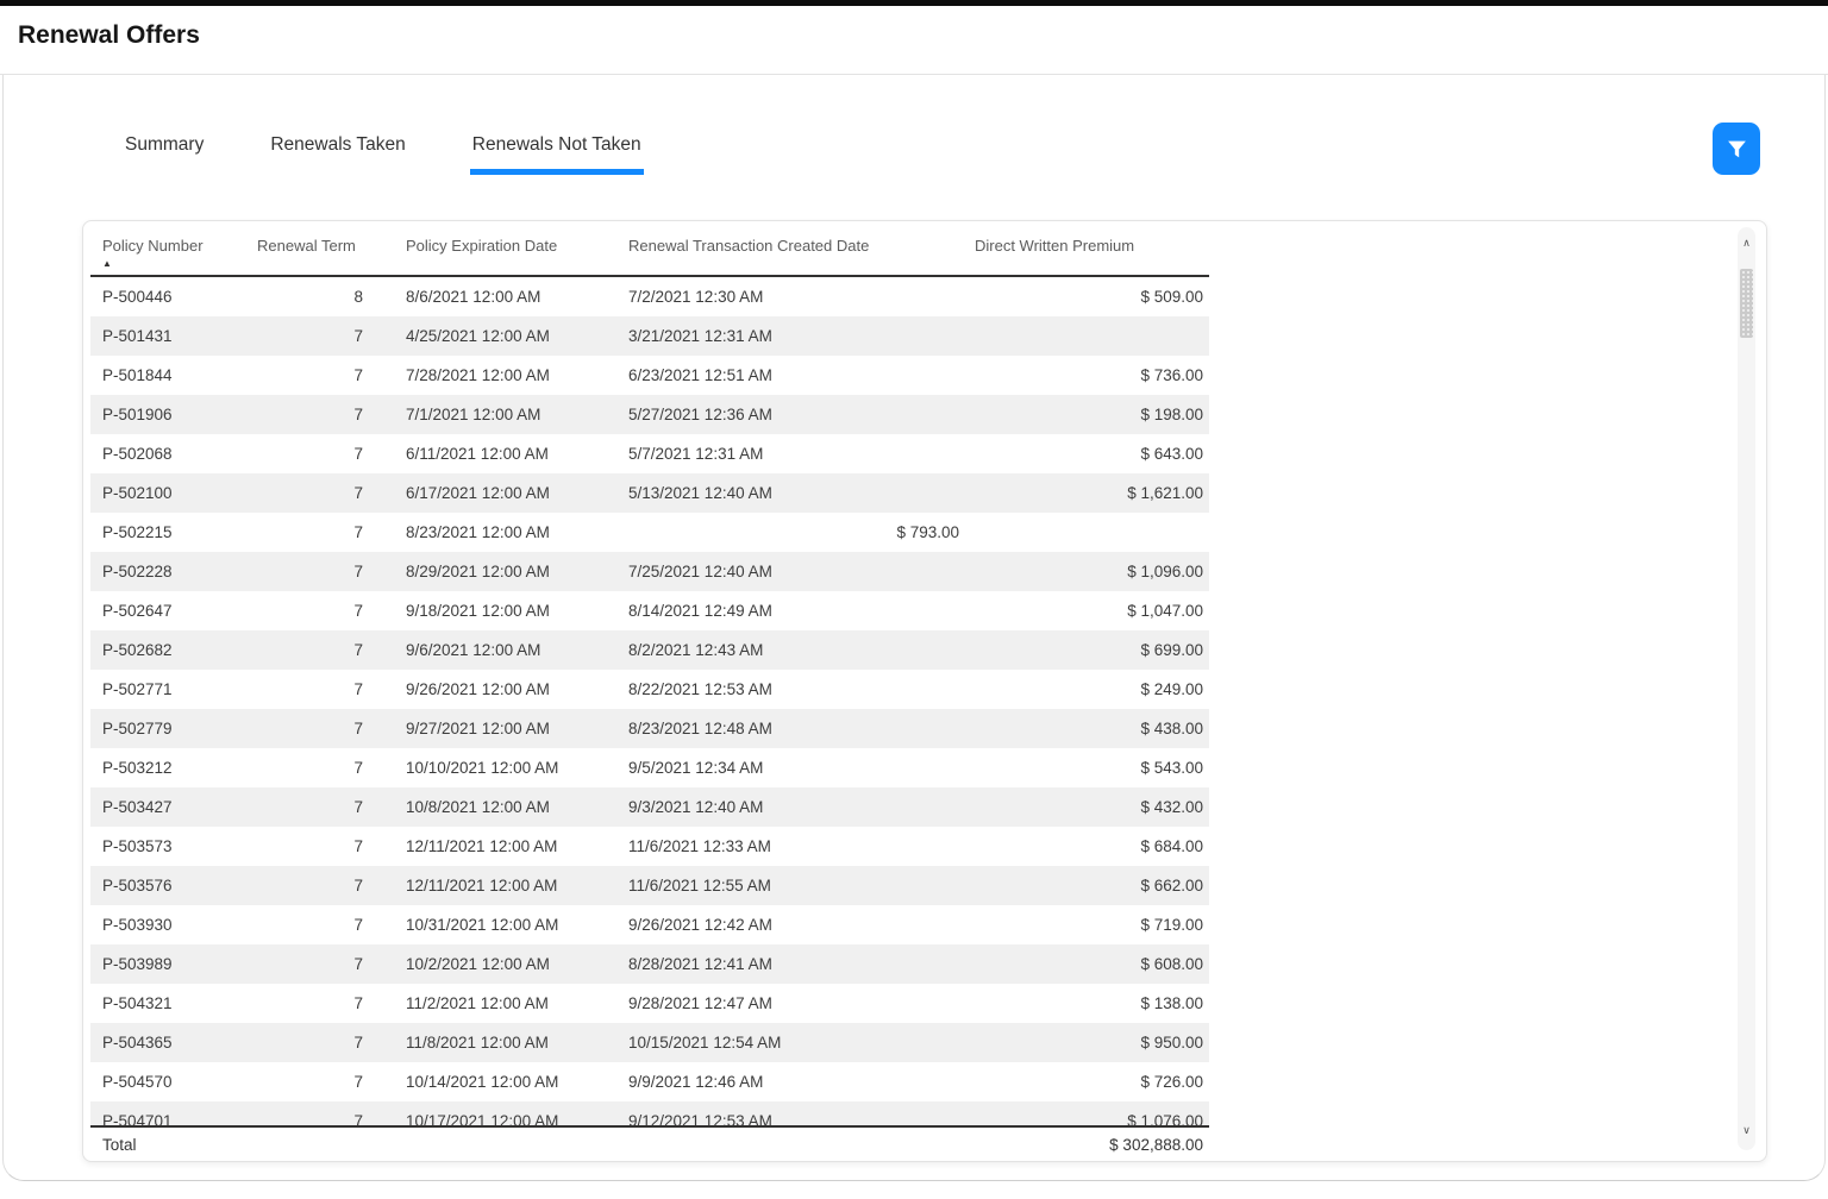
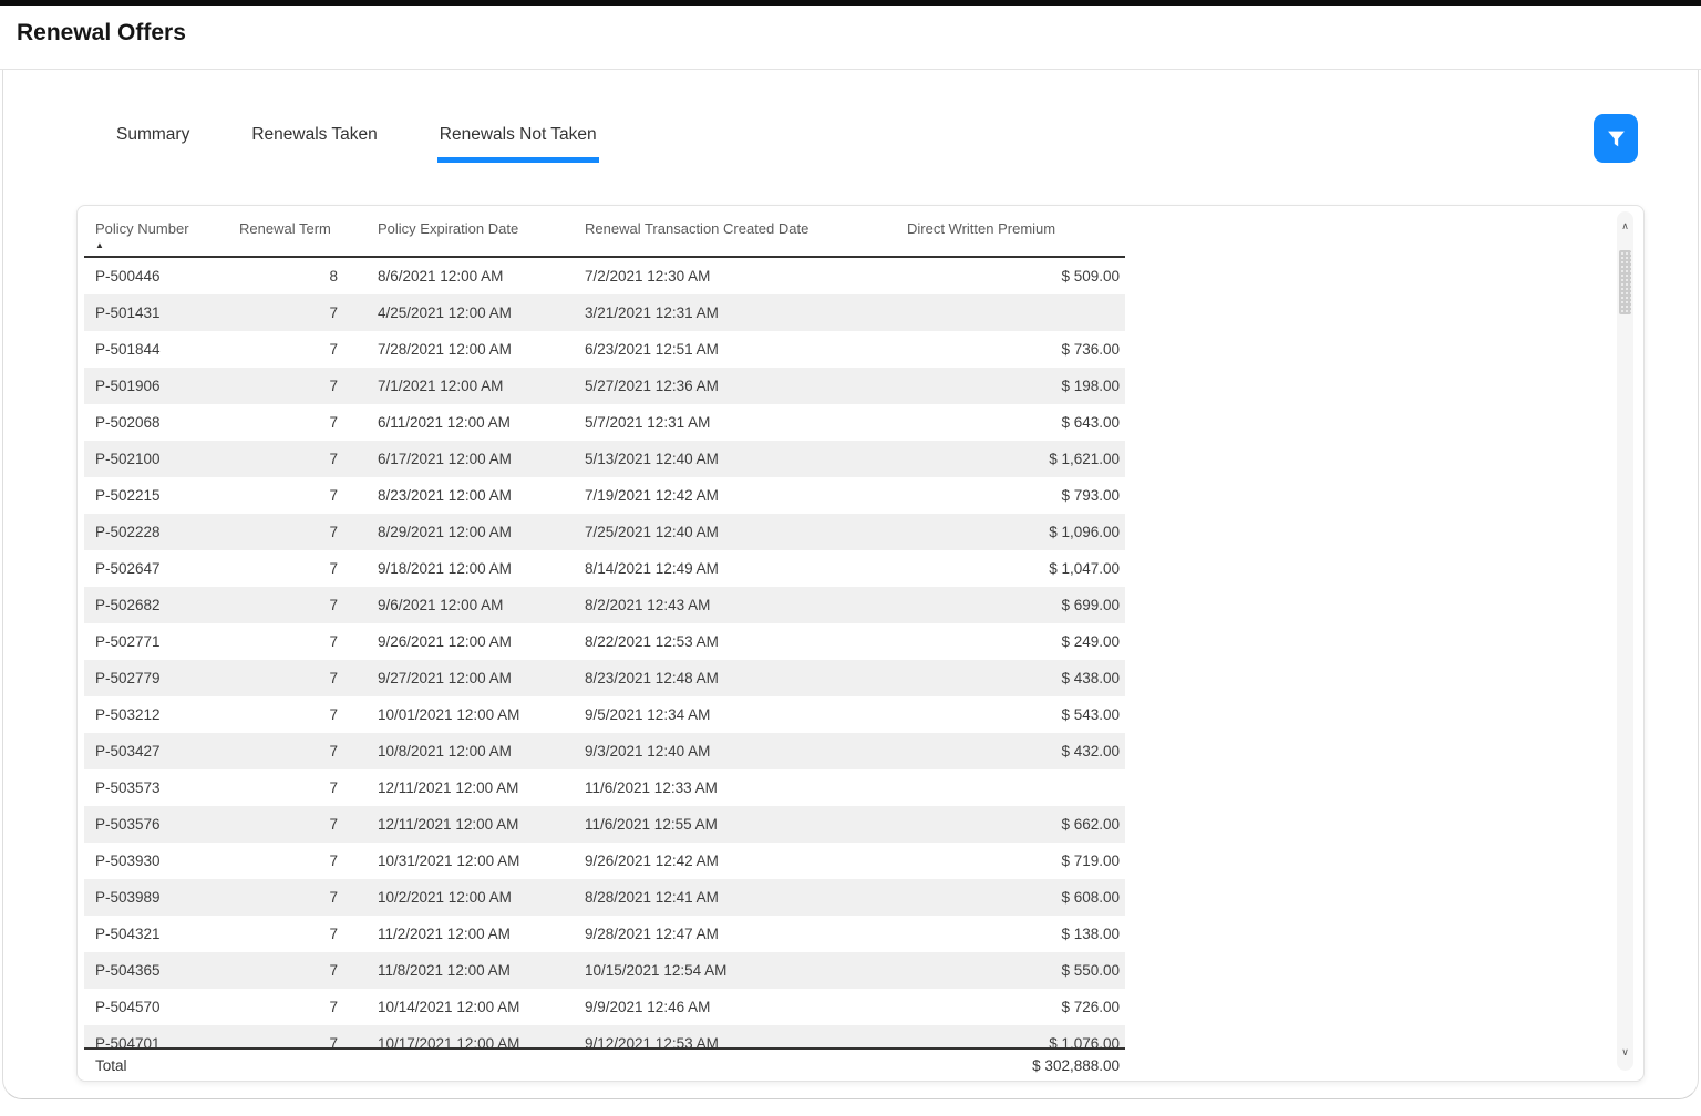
  Renewal Offers
  Summary
  Renewals Taken
  Renewals Not Taken
  Policy Number
  ▲
  Renewal Term
  Policy Expiration Date
  Renewal Transaction Created Date
  Direct Written Premium
  P-500446
  8
  8/6/2021 12:00 AM
  7/2/2021 12:30 AM
  $ 509.00
  P-501431
  7
  4/25/2021 12:00 AM
  3/21/2021 12:31 AM
  P-501844
  7
  7/28/2021 12:00 AM
  6/23/2021 12:51 AM
  $ 736.00
  P-501906
  7
  7/1/2021 12:00 AM
  5/27/2021 12:36 AM
  $ 198.00
  P-502068
  7
  6/11/2021 12:00 AM
  5/7/2021 12:31 AM
  $ 643.00
  P-502100
  7
  6/17/2021 12:00 AM
  5/13/2021 12:40 AM
  $ 1,621.00
  P-502215
  7
  8/23/2021 12:00 AM
+ 7/19/2021 12:42 AM
  $ 793.00
  P-502228
  7
  8/29/2021 12:00 AM
  7/25/2021 12:40 AM
  $ 1,096.00
  P-502647
  7
  9/18/2021 12:00 AM
  8/14/2021 12:49 AM
  $ 1,047.00
  P-502682
  7
  9/6/2021 12:00 AM
  8/2/2021 12:43 AM
  $ 699.00
  P-502771
  7
  9/26/2021 12:00 AM
  8/22/2021 12:53 AM
  $ 249.00
  P-502779
  7
  9/27/2021 12:00 AM
  8/23/2021 12:48 AM
  $ 438.00
  P-503212
  7
- 10/10/2021 12:00 AM
+ 10/01/2021 12:00 AM
  9/5/2021 12:34 AM
  $ 543.00
  P-503427
  7
  10/8/2021 12:00 AM
  9/3/2021 12:40 AM
  $ 432.00
  P-503573
  7
  12/11/2021 12:00 AM
  11/6/2021 12:33 AM
- $ 684.00
  P-503576
  7
  12/11/2021 12:00 AM
  11/6/2021 12:55 AM
  $ 662.00
  P-503930
  7
  10/31/2021 12:00 AM
  9/26/2021 12:42 AM
  $ 719.00
  P-503989
  7
  10/2/2021 12:00 AM
  8/28/2021 12:41 AM
  $ 608.00
  P-504321
  7
  11/2/2021 12:00 AM
  9/28/2021 12:47 AM
  $ 138.00
  P-504365
  7
  11/8/2021 12:00 AM
  10/15/2021 12:54 AM
- $ 950.00
+ $ 550.00
  P-504570
  7
  10/14/2021 12:00 AM
  9/9/2021 12:46 AM
  $ 726.00
  P-504701
  7
  10/17/2021 12:00 AM
  9/12/2021 12:53 AM
  $ 1,076.00
  Total
  $ 302,888.00
  ∧
  ∨
